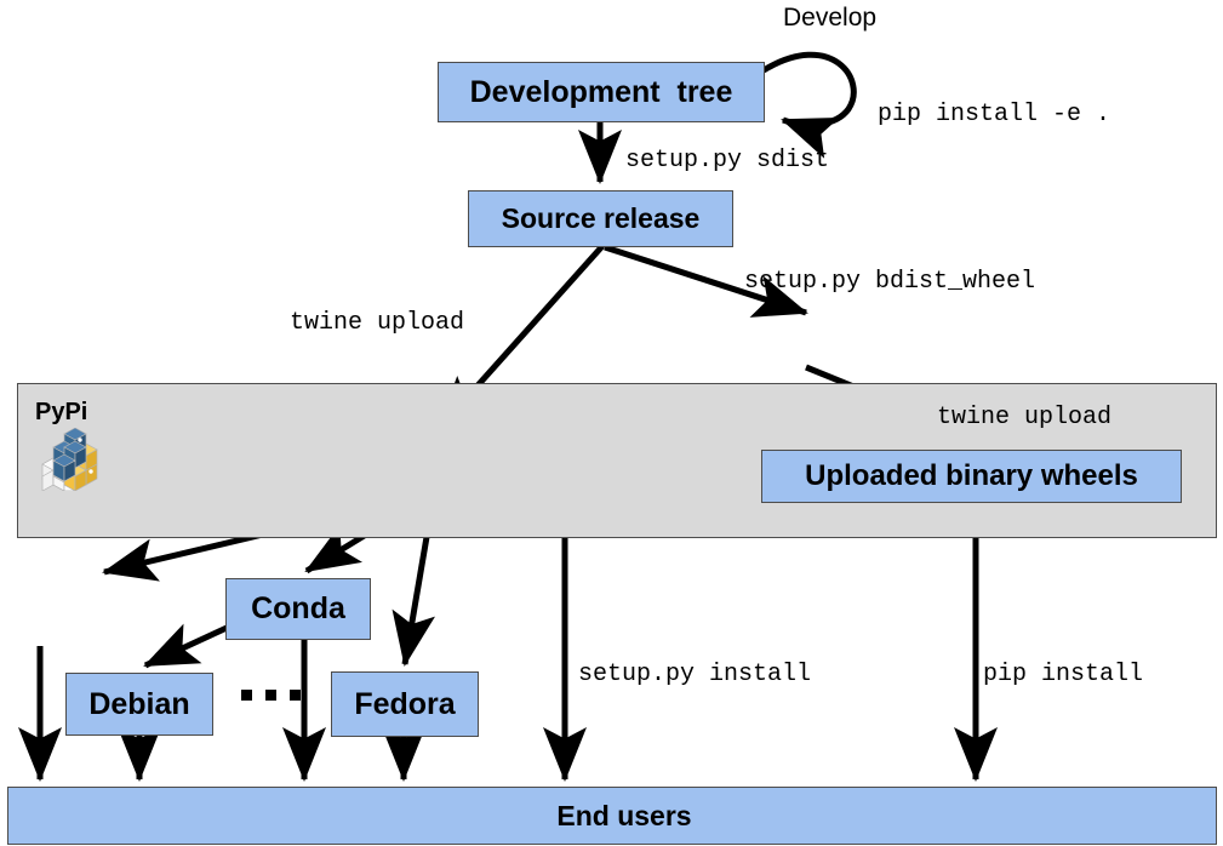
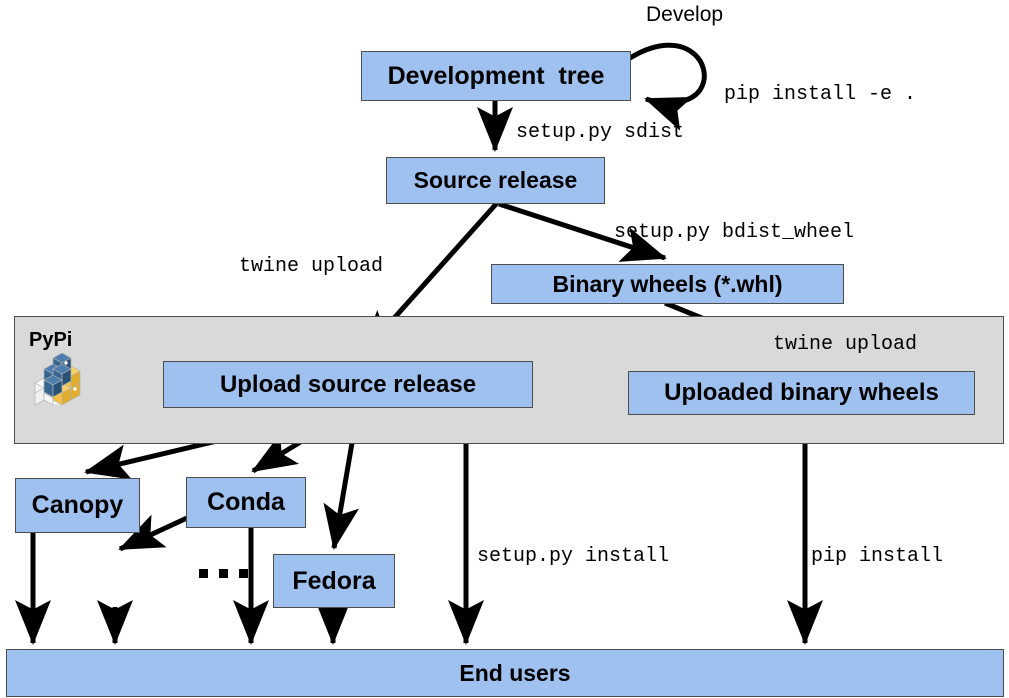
  PyPi
  Development tree
  Source release
+ Binary wheels (*.whl)
+ Upload source release
  Uploaded binary wheels
+ Canopy
  Conda
- Debian
  Fedora
  End users
  Develop
  pip install -e .
  setup.py sdist
  setup.py bdist_wheel
  twine upload
  twine upload
  setup.py install
  pip install
